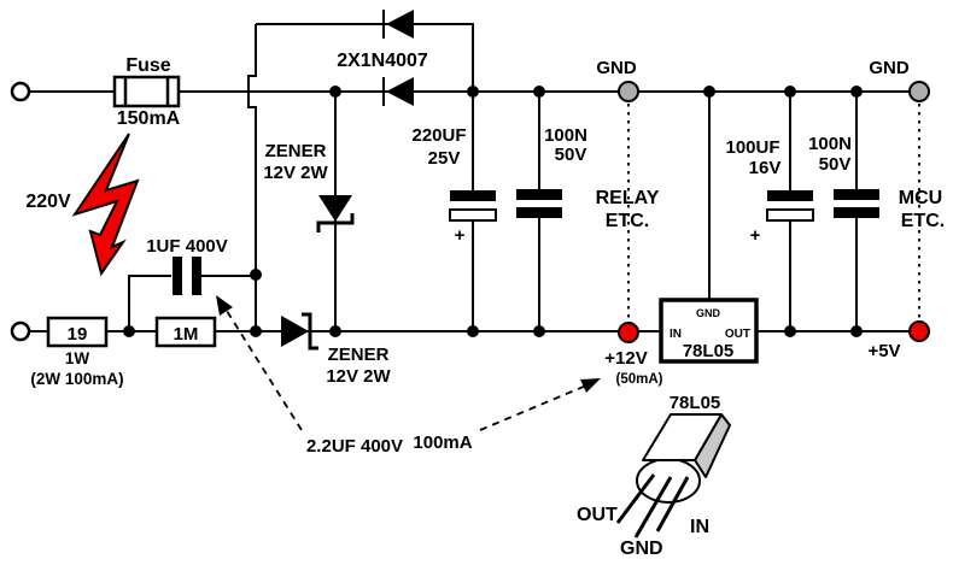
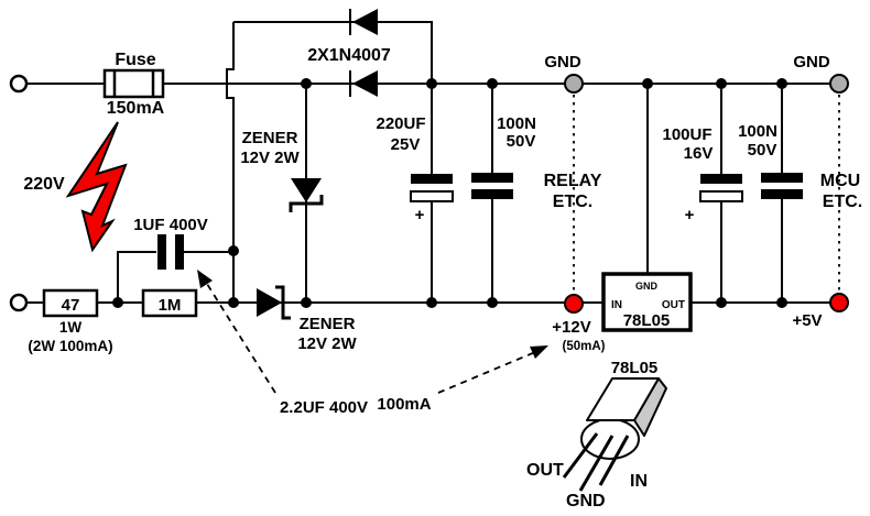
  Fuse
  150mA
  220V
- 19
+ 47
  1W
  (2W 100mA)
  1M
  1UF 400V
  2X1N4007
  ZENER
  12V 2W
  ZENER
  12V 2W
  220UF
  25V
  +
  100N
  50V
  GND
  GND
  RELAY
  ETC.
  MCU
  ETC.
  +12V
  (50mA)
  +5V
  GND
  IN
  OUT
  78L05
  100UF
  16V
  +
  100N
  50V
  2.2UF 400V
  100mA
  78L05
  OUT
  IN
  GND
